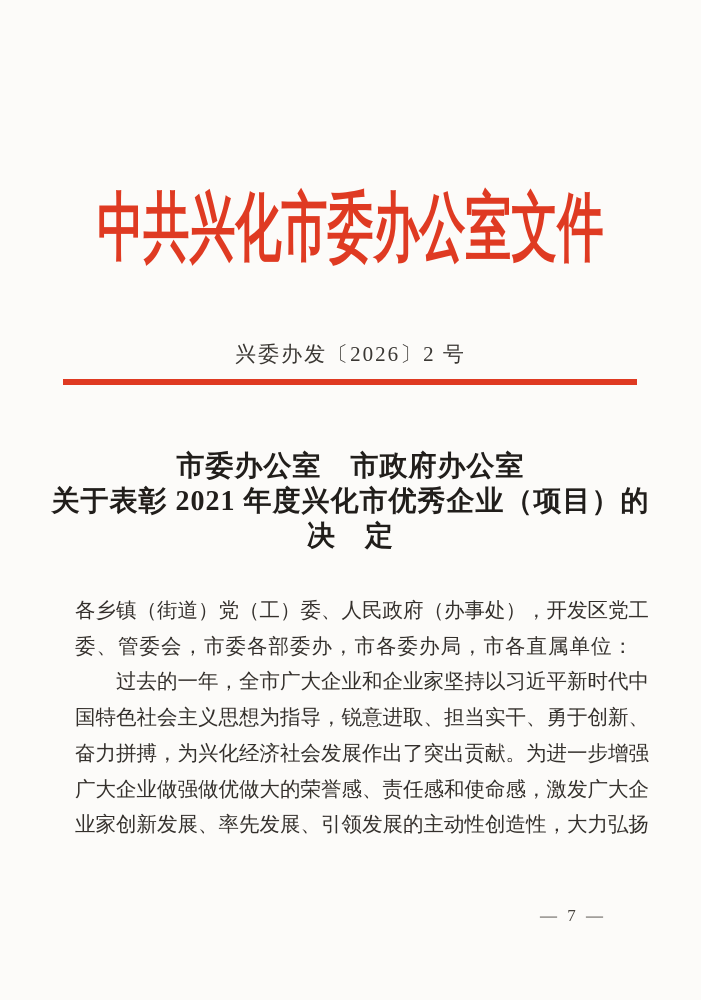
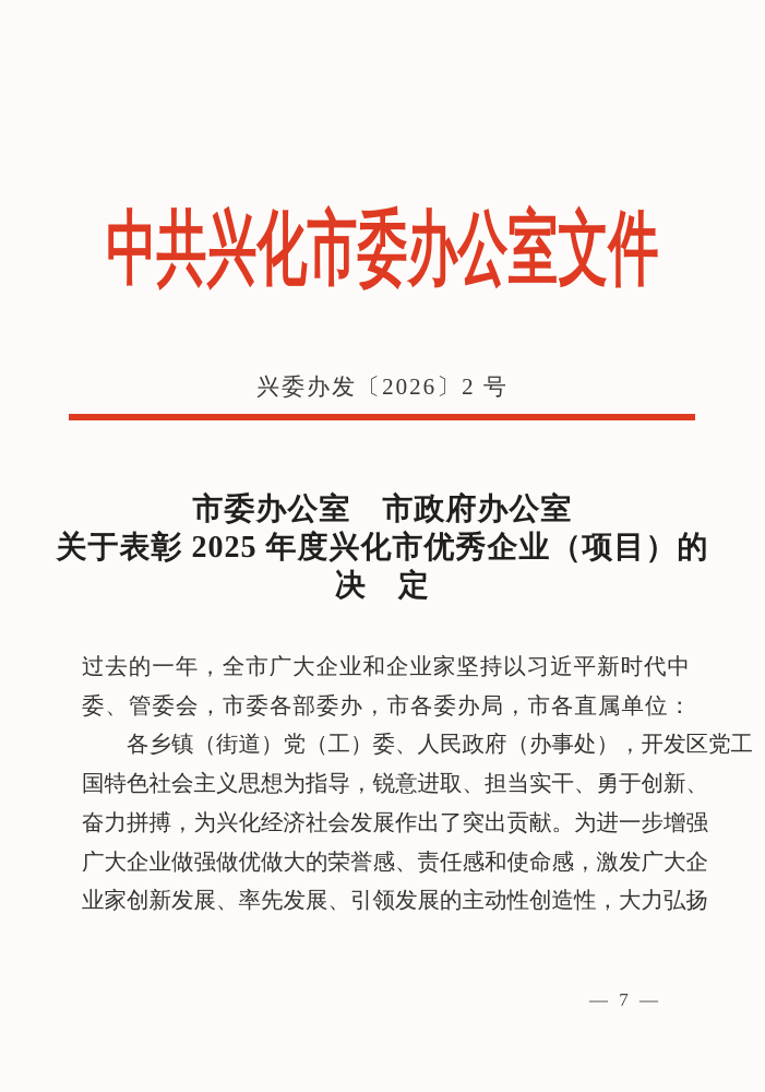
  中共兴化市委办公室文件
  兴委办发〔2026〕2 号
  市委办公室 市政府办公室
- 关于表彰 2021 年度兴化市优秀企业（项目）的
+ 关于表彰 2025 年度兴化市优秀企业（项目）的
  决 定
- 各乡镇（街道）党（工）委、人民政府（办事处），开发区党工
+ 过去的一年，全市广大企业和企业家坚持以习近平新时代中
  委、管委会，市委各部委办，市各委办局，市各直属单位：
- 过去的一年，全市广大企业和企业家坚持以习近平新时代中
+ 各乡镇（街道）党（工）委、人民政府（办事处），开发区党工
  国特色社会主义思想为指导，锐意进取、担当实干、勇于创新、
  奋力拼搏，为兴化经济社会发展作出了突出贡献。为进一步增强
  广大企业做强做优做大的荣誉感、责任感和使命感，激发广大企
  业家创新发展、率先发展、引领发展的主动性创造性，大力弘扬
  — 7 —
